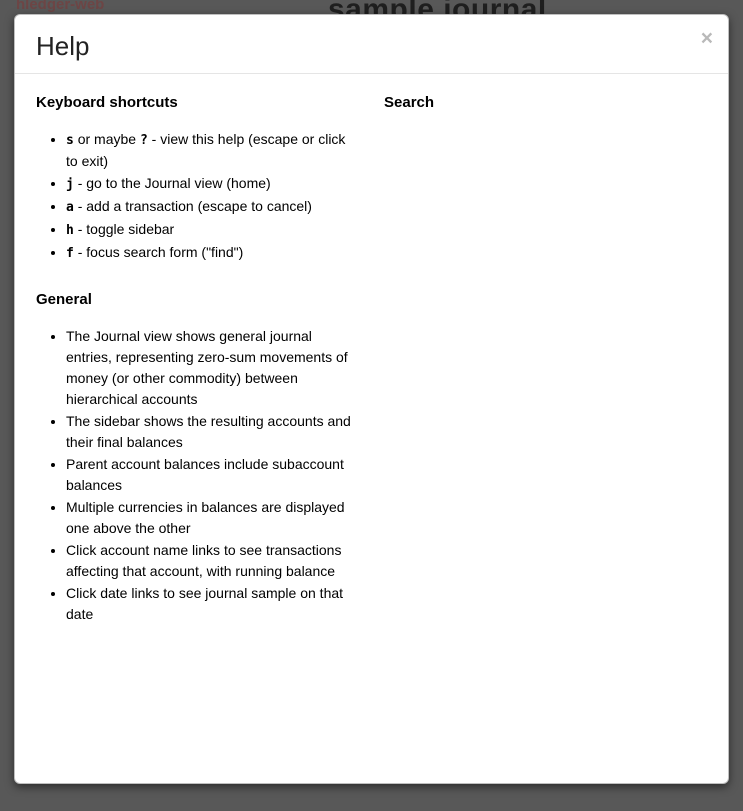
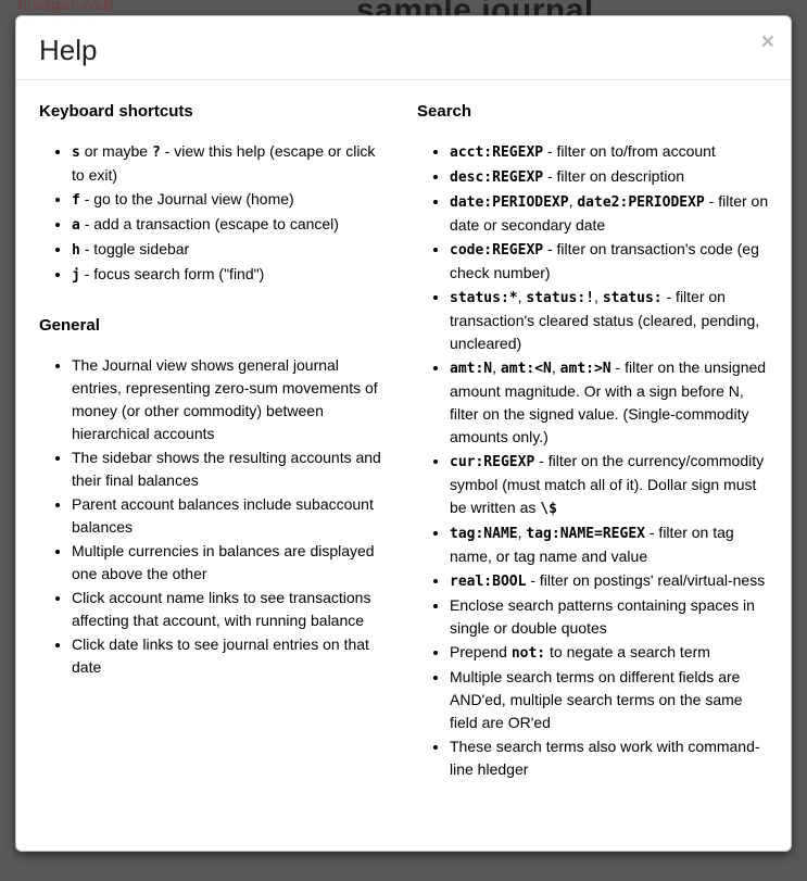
  hledger-web
  sample.journal
  ×
  Help
  Keyboard shortcuts
  s or maybe ? - view this help (escape or click to exit)
- j - go to the Journal view (home)
+ f - go to the Journal view (home)
  a - add a transaction (escape to cancel)
  h - toggle sidebar
- f - focus search form ("find")
+ j - focus search form ("find")
  General
  The Journal view shows general journal entries, representing zero-sum movements of money (or other commodity) between hierarchical accounts
  The sidebar shows the resulting accounts and their final balances
  Parent account balances include subaccount balances
  Multiple currencies in balances are displayed one above the other
  Click account name links to see transactions affecting that account, with running balance
- Click date links to see journal sample on that date
+ Click date links to see journal entries on that date
  Search
+ acct:REGEXP - filter on to/from account
+ desc:REGEXP - filter on description
+ date:PERIODEXP, date2:PERIODEXP - filter on date or secondary date
+ code:REGEXP - filter on transaction's code (eg check number)
+ status:*, status:!, status: - filter on transaction's cleared status (cleared, pending, uncleared)
+ amt:N, amt:<N, amt:>N - filter on the unsigned amount magnitude. Or with a sign before N, filter on the signed value. (Single-commodity amounts only.)
+ cur:REGEXP - filter on the currency/commodity symbol (must match all of it). Dollar sign must be written as \$
+ tag:NAME, tag:NAME=REGEX - filter on tag name, or tag name and value
+ real:BOOL - filter on postings' real/virtual-ness
+ Enclose search patterns containing spaces in single or double quotes
+ Prepend not: to negate a search term
+ Multiple search terms on different fields are AND'ed, multiple search terms on the same field are OR'ed
+ These search terms also work with command-line hledger
